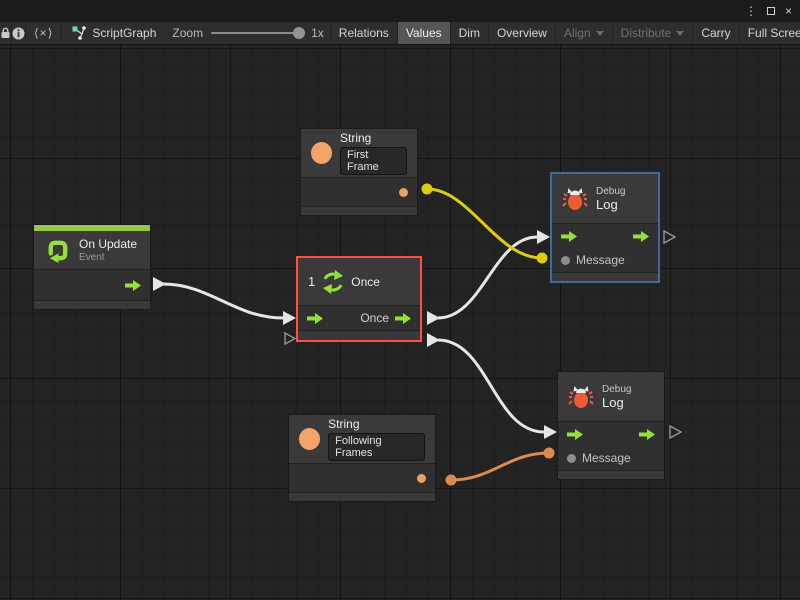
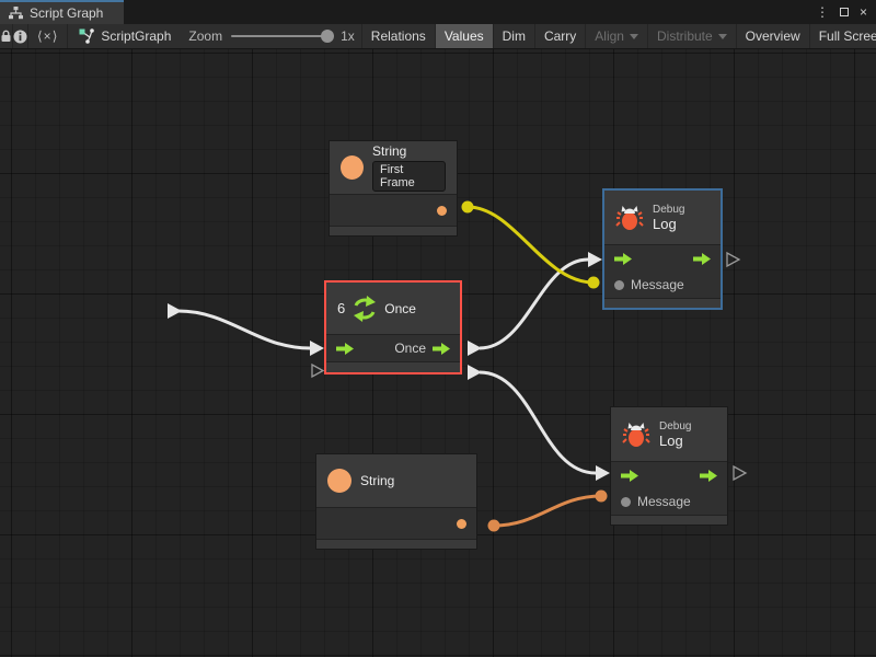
+ Script Graph
  ⋮
  ×
  ⟨×⟩
  ScriptGraph
  Zoom
  1x
  Relations
  Values
  Dim
- Overview
+ Carry
  Align
  Distribute
- Carry
+ Overview
  Full Scree
  String
  First Frame
- On Update
- Event
- 1
+ 6
  Once
  Once
  Debug
  Log
  Message
  Debug
  Log
  Message
  String
- Following Frames
